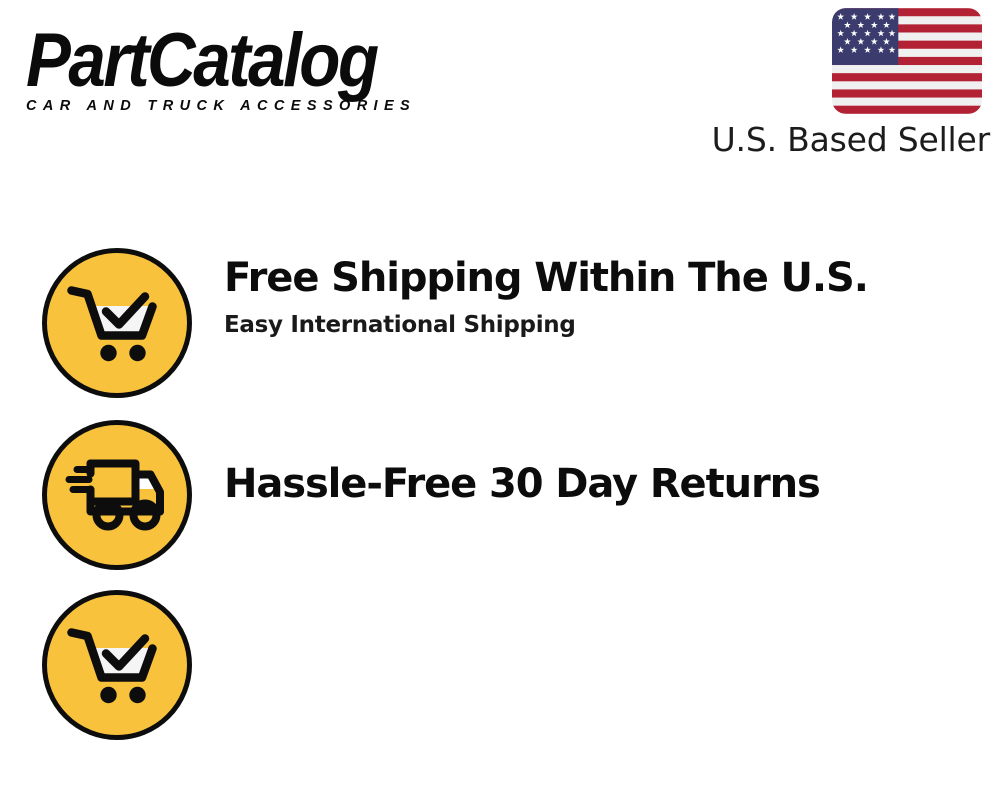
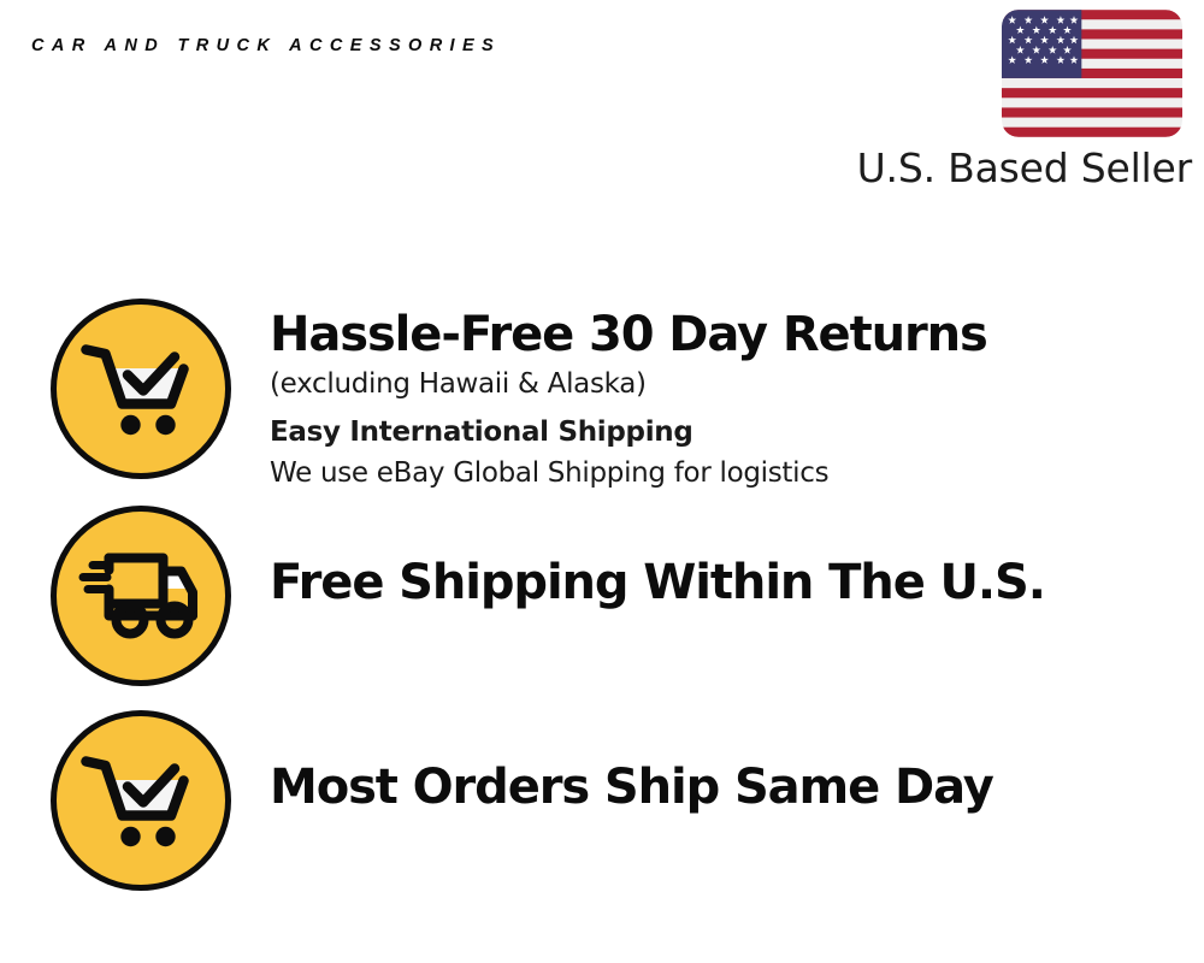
- PartCatalog
  CAR AND TRUCK ACCESSORIES
  U.S. Based Seller
- Free Shipping Within The U.S.
+ Hassle-Free 30 Day Returns
+ (excluding Hawaii & Alaska)
  Easy International Shipping
+ We use eBay Global Shipping for logistics
- Hassle-Free 30 Day Returns
+ Free Shipping Within The U.S.
+ Most Orders Ship Same Day
